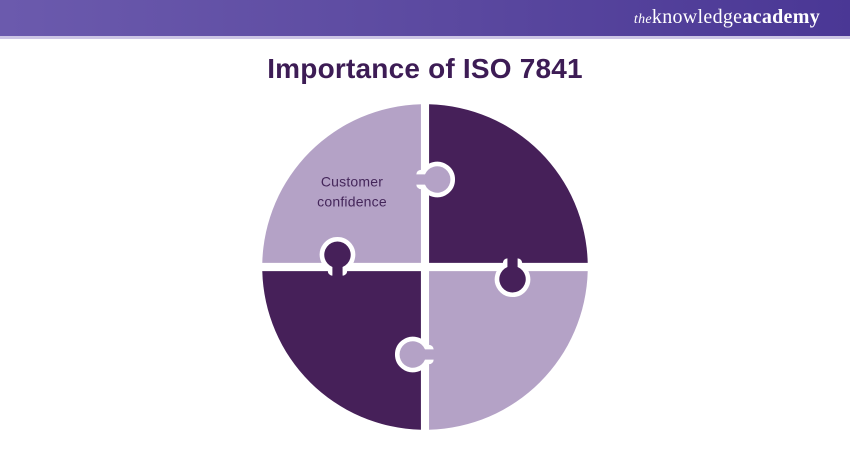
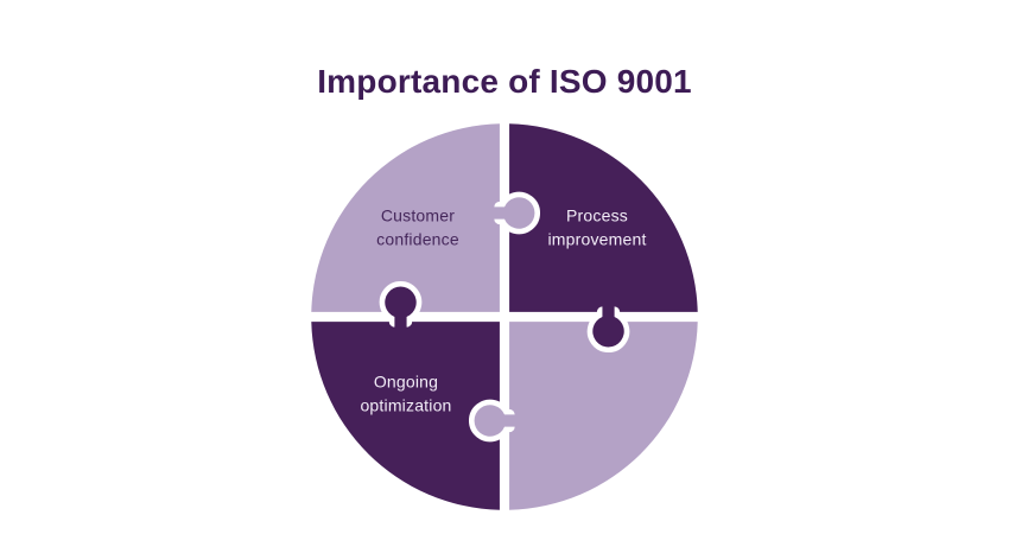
- theknowledgeacademy
- Importance of ISO 7841
+ Importance of ISO 9001
  Customer
  confidence
+ Process
+ improvement
+ Ongoing
+ optimization
